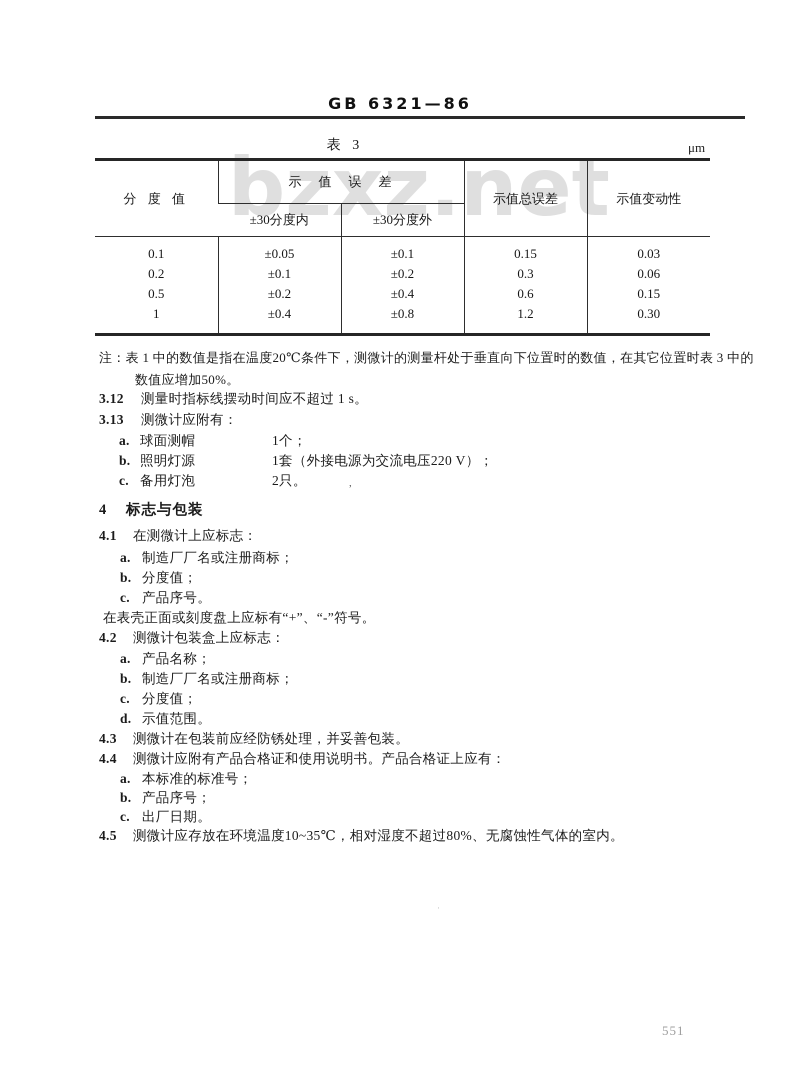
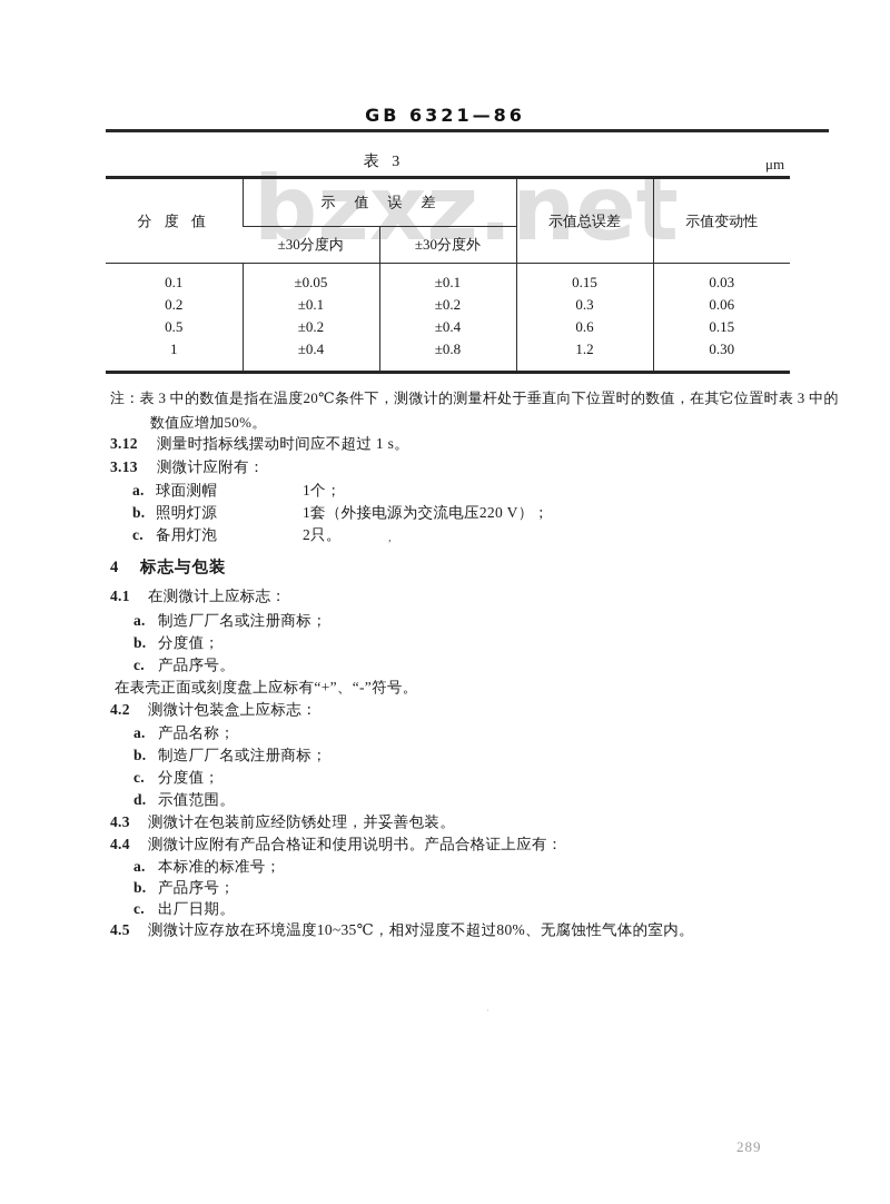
  GB 6321—86
  表 3
  μm
  bzxz.net
  分 度 值	示 值 误 差	示值总误差	示值变动性
  ±30分度内	±30分度外
  0.1	±0.05	±0.1	0.15	0.03
  0.2	±0.1	±0.2	0.3	0.06
  0.5	±0.2	±0.4	0.6	0.15
  1	±0.4	±0.8	1.2	0.30
- 注：表 1 中的数值是指在温度20℃条件下，测微计的测量杆处于垂直向下位置时的数值，在其它位置时表 3 中的
+ 注：表 3 中的数值是指在温度20℃条件下，测微计的测量杆处于垂直向下位置时的数值，在其它位置时表 3 中的
  数值应增加50%。
  3.12
  测量时指标线摆动时间应不超过 1 s。
  3.13
  测微计应附有：
  a.
  球面测帽
  1个；
  b.
  照明灯源
  1套（外接电源为交流电压220 V）；
  c.
  备用灯泡
  2只。
  ,
  4
  标志与包装
  4.1
  在测微计上应标志：
  a.
  制造厂厂名或注册商标；
  b.
  分度值；
  c.
  产品序号。
  在表壳正面或刻度盘上应标有“+”、“-”符号。
  4.2
  测微计包装盒上应标志：
  a.
  产品名称；
  b.
  制造厂厂名或注册商标；
  c.
  分度值；
  d.
  示值范围。
  4.3
  测微计在包装前应经防锈处理，并妥善包装。
  4.4
  测微计应附有产品合格证和使用说明书。产品合格证上应有：
  a.
  本标准的标准号；
  b.
  产品序号；
  c.
  出厂日期。
  4.5
  测微计应存放在环境温度10~35℃，相对湿度不超过80%、无腐蚀性气体的室内。
  ·
- 551
+ 289
